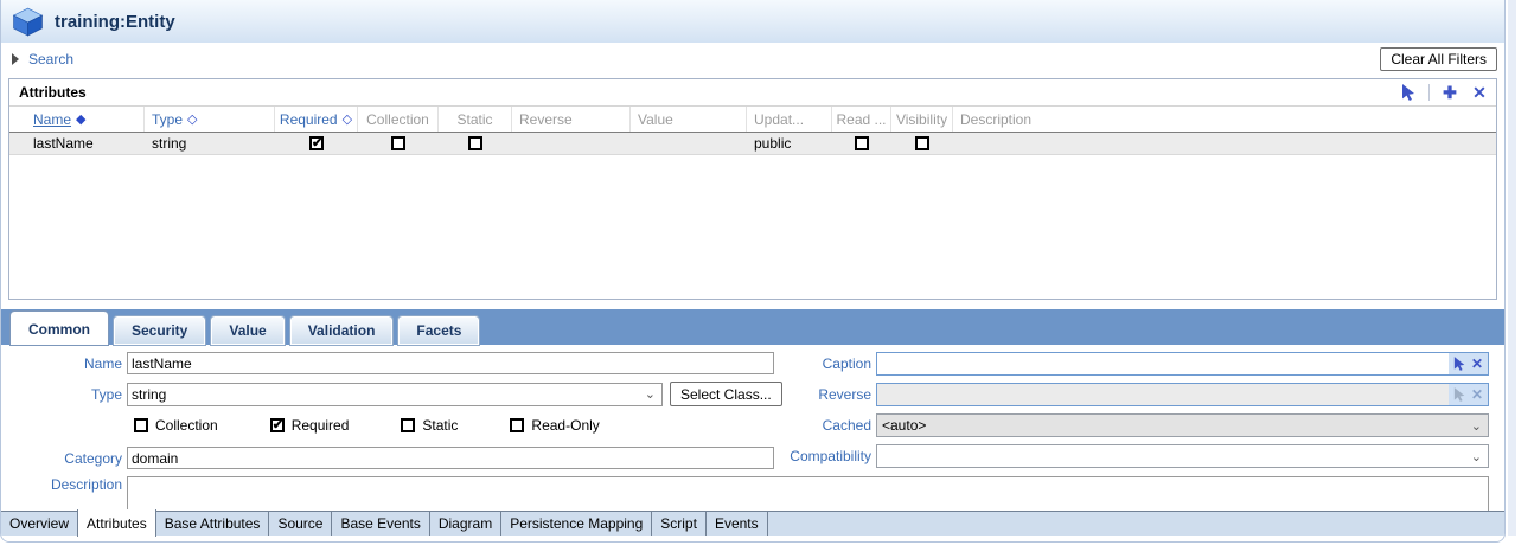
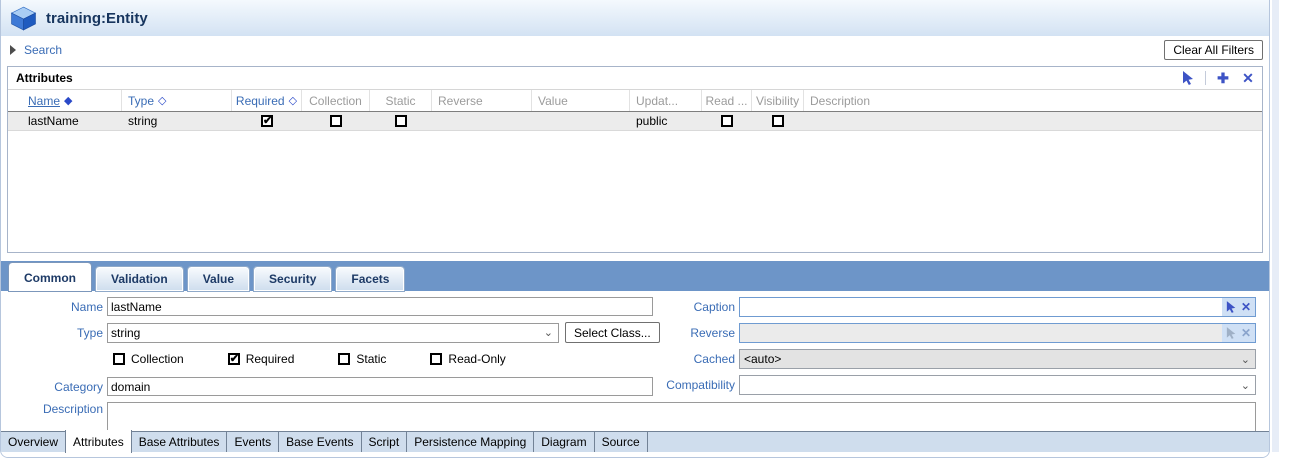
  training:Entity
  Search
  Clear All Filters
  Attributes
  ✚
  ✕
  Name
  ◆
  Type
  ◇
  Required
  ◇
  Collection
  Static
  Reverse
  Value
  Updat...
  Read ...
  Visibility
  Description
  lastName
  string
  public
  Common
- Security
+ Validation
  Value
- Validation
+ Security
  Facets
  Name
  lastName
  Type
  string
  ⌄
  Select Class...
  Collection
  Required
  Static
  Read-Only
  Category
  domain
  Caption
  ✕
  Reverse
  ✕
  Cached
  <auto>
  ⌄
  Compatibility
  ⌄
  Description
  Overview
  Attributes
  Base Attributes
- Source
+ Events
  Base Events
- Diagram
+ Script
  Persistence Mapping
- Script
+ Diagram
- Events
+ Source
